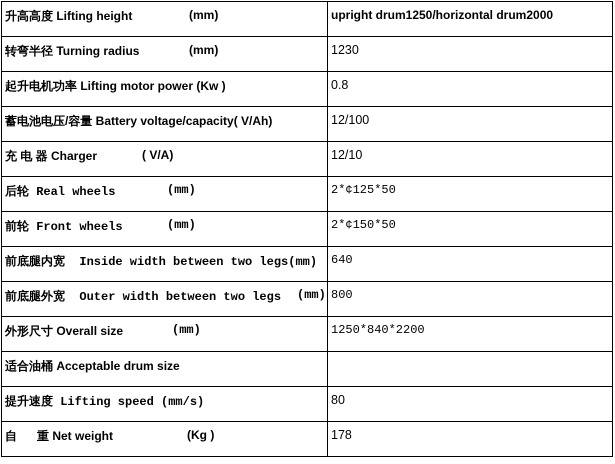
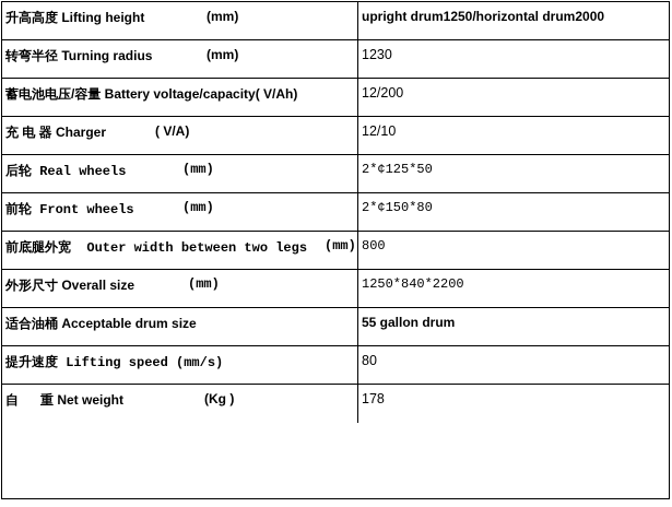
  升高高度 Lifting height
  (mm)
  upright drum1250/horizontal drum2000
  转弯半径 Turning radius
  (mm)
  1230
- 起升电机功率 Lifting motor power (Kw )
- 0.8
  蓄电池电压/容量 Battery voltage/capacity( V/Ah)
- 12/100
+ 12/200
  充 电 器 Charger
  ( V/A)
  12/10
  后轮 Real wheels
  (mm)
  2*¢125*50
  前轮 Front wheels
  (mm)
- 2*¢150*50
+ 2*¢150*80
- 前底腿内宽 Inside width between two legs(mm)
- 640
  前底腿外宽 Outer width between two legs
  (mm)
  800
  外形尺寸 Overall size
  (mm)
  1250*840*2200
  适合油桶 Acceptable drum size
+ 55 gallon drum
  提升速度 Lifting speed (mm/s)
  80
  自 重 Net weight
  (Kg )
  178
